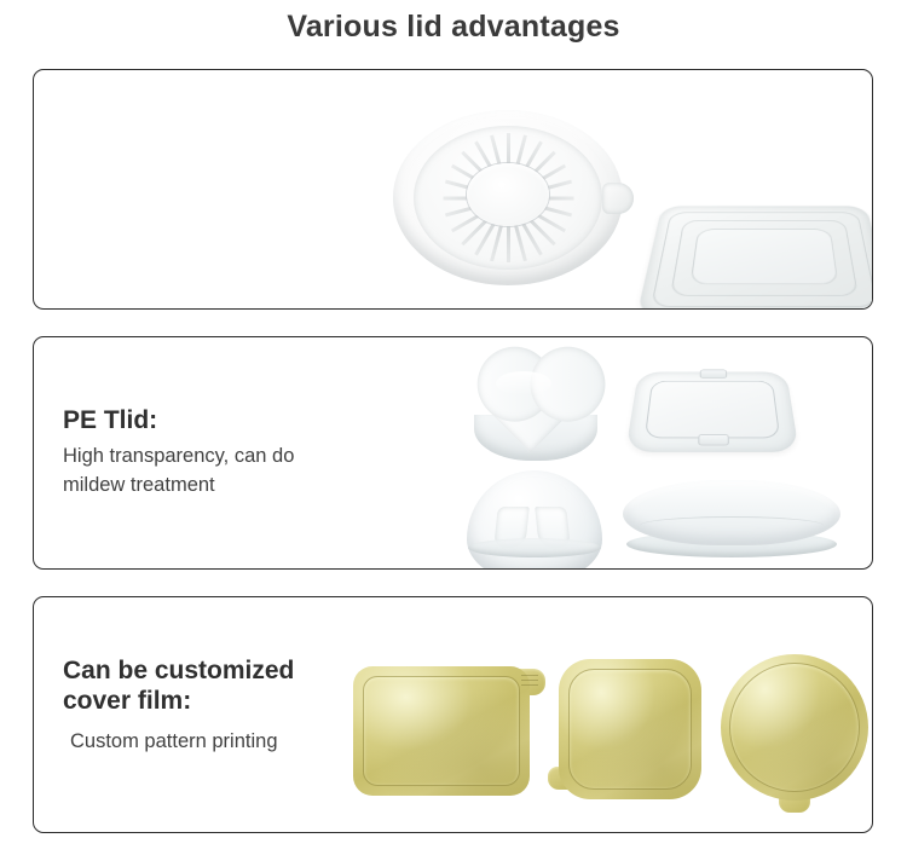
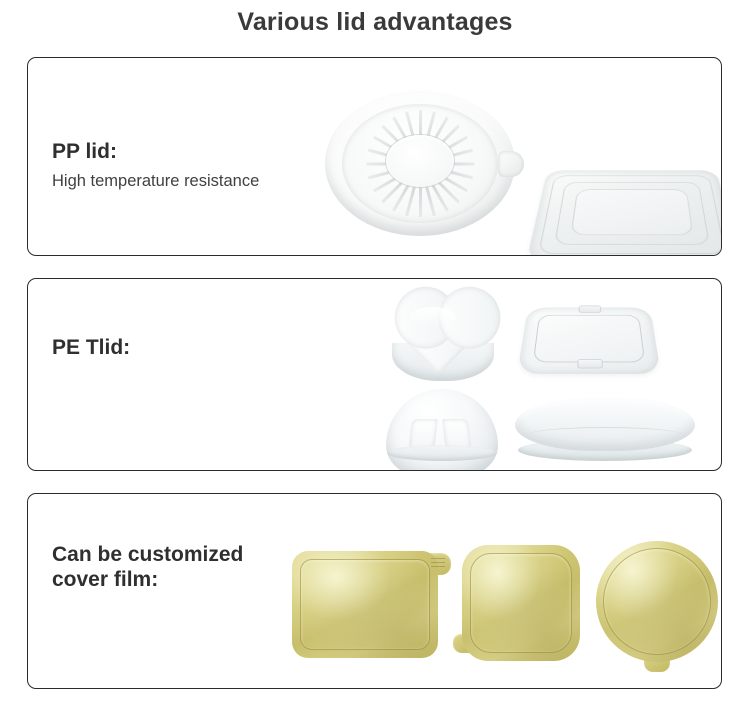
  Various lid advantages
+ PP lid:
+ High temperature resistance
  PE Tlid:
- High transparency, can do
- mildew treatment
  Can be customized
  cover film:
- Custom pattern printing
